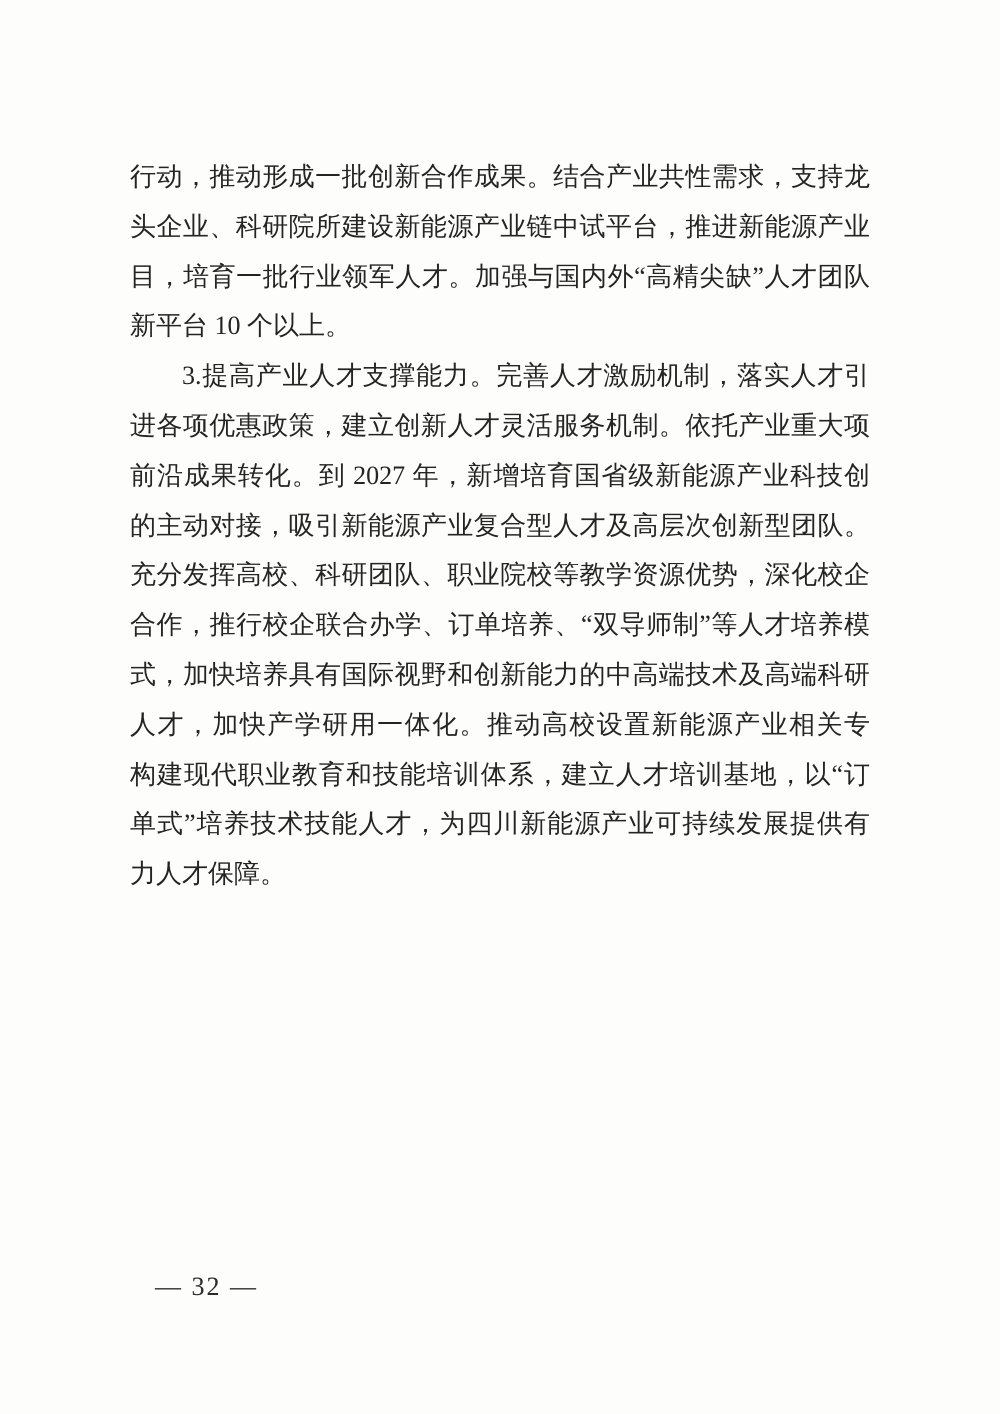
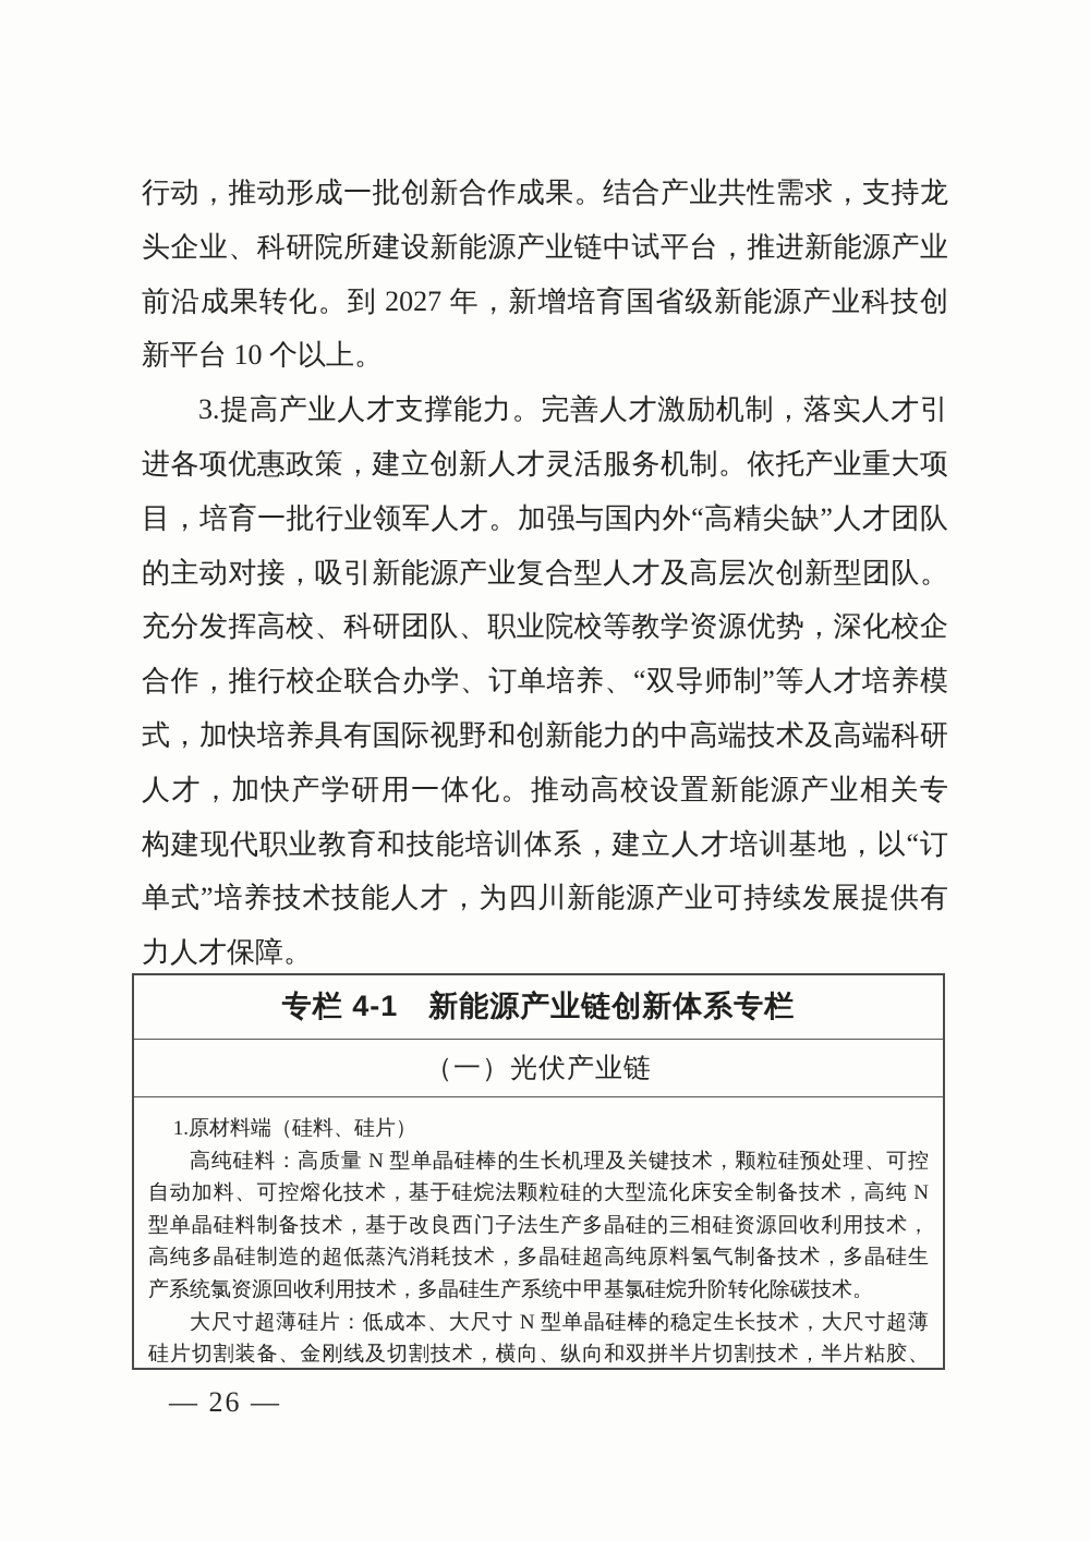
  行动，推动形成一批创新合作成果。结合产业共性需求，支持龙
  头企业、科研院所建设新能源产业链中试平台，推进新能源产业
- 目，培育一批行业领军人才。加强与国内外“高精尖缺”人才团队
+ 前沿成果转化。到 2027 年，新增培育国省级新能源产业科技创
  新平台 10 个以上。
  3.提高产业人才支撑能力。完善人才激励机制，落实人才引
  进各项优惠政策，建立创新人才灵活服务机制。依托产业重大项
- 前沿成果转化。到 2027 年，新增培育国省级新能源产业科技创
+ 目，培育一批行业领军人才。加强与国内外“高精尖缺”人才团队
  的主动对接，吸引新能源产业复合型人才及高层次创新型团队。
  充分发挥高校、科研团队、职业院校等教学资源优势，深化校企
  合作，推行校企联合办学、订单培养、“双导师制”等人才培养模
  式，加快培养具有国际视野和创新能力的中高端技术及高端科研
  人才，加快产学研用一体化。推动高校设置新能源产业相关专
  构建现代职业教育和技能培训体系，建立人才培训基地，以“订
  单式”培养技术技能人才，为四川新能源产业可持续发展提供有
  力人才保障。
+ 专栏 4-1 新能源产业链创新体系专栏
+ （一）光伏产业链
+ 1.原材料端（硅料、硅片）
+ 高纯硅料：高质量 N 型单晶硅棒的生长机理及关键技术，颗粒硅预处理、可控
+ 自动加料、可控熔化技术，基于硅烷法颗粒硅的大型流化床安全制备技术，高纯 N
+ 型单晶硅料制备技术，基于改良西门子法生产多晶硅的三相硅资源回收利用技术，
+ 高纯多晶硅制造的超低蒸汽消耗技术，多晶硅超高纯原料氢气制备技术，多晶硅生
+ 产系统氯资源回收利用技术，多晶硅生产系统中甲基氯硅烷升阶转化除碳技术。
+ 大尺寸超薄硅片：低成本、大尺寸 N 型单晶硅棒的稳定生长技术，大尺寸超薄
+ 硅片切割装备、金刚线及切割技术，横向、纵向和双拼半片切割技术，半片粘胶、
- — 32 —
+ — 26 —
